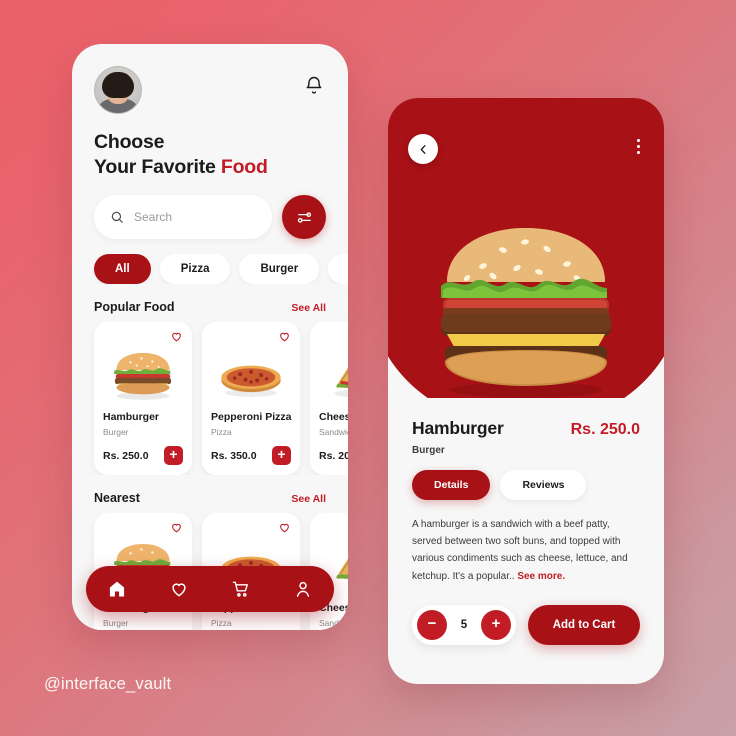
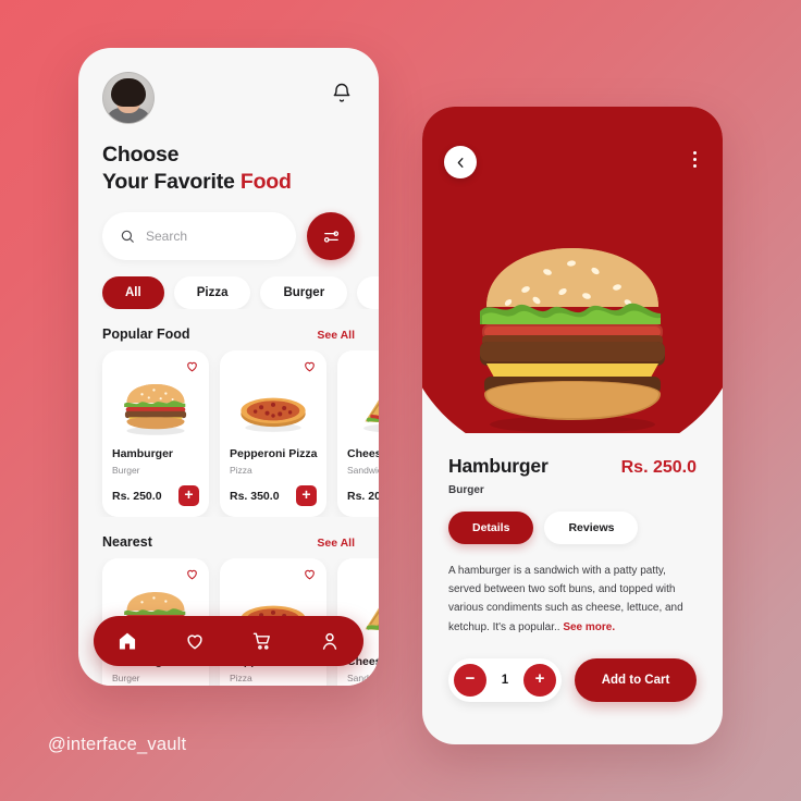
  Choose
  Your Favorite Food
  Search
  All
  Pizza
  Burger
  Popular Food
  See All
  Hamburger
  Burger
  Rs. 250.0
  +
  Pepperoni Pizza
  Pizza
  Rs. 350.0
  +
  Sandwi
  Nearest
  See All
  Burger
  Pizza
  Sandwi
  Hamburger
  Rs. 250.0
  Burger
  Details
  Reviews
- A hamburger is a sandwich with a beef patty, served between two soft buns, and topped with various condiments such as cheese, lettuce, and ketchup. It's a popular.. See more.
+ A hamburger is a sandwich with a patty patty, served between two soft buns, and topped with various condiments such as cheese, lettuce, and ketchup. It's a popular.. See more.
  −
- 5
+ 1
  +
  Add to Cart
  @interface_vault
